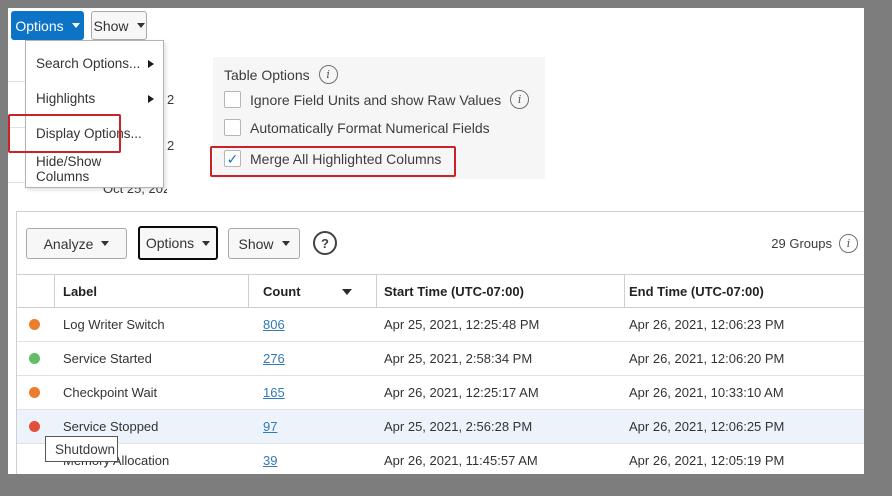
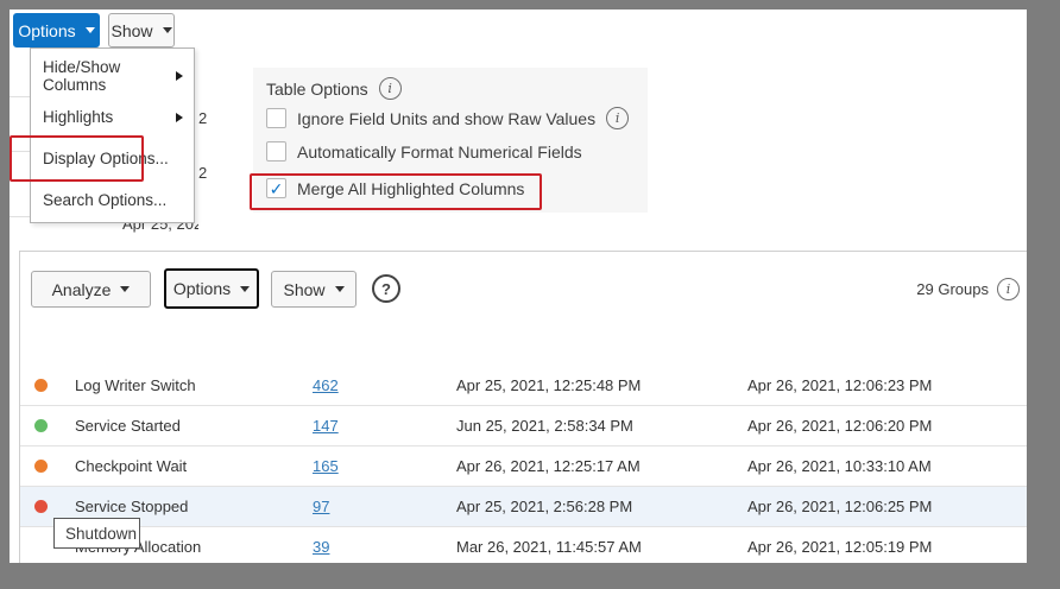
  2
  2
- Oct 25, 202
+ Apr 25, 202
  Options
  Show
- Search Options...
+ Hide/Show Columns
  Highlights
  Display Options...
- Hide/Show Columns
+ Search Options...
  Table Options
  i
  Ignore Field Units and show Raw Values
  i
  Automatically Format Numerical Fields
  ✓
  Merge All Highlighted Columns
  Analyze
  Options
  Show
  ?
  29 Groups
  i
- Label
- Count
- Start Time (UTC-07:00)
- End Time (UTC-07:00)
  Log Writer Switch
- 806
+ 462
  Apr 25, 2021, 12:25:48 PM
  Apr 26, 2021, 12:06:23 PM
  Service Started
- 276
+ 147
- Apr 25, 2021, 2:58:34 PM
+ Jun 25, 2021, 2:58:34 PM
  Apr 26, 2021, 12:06:20 PM
  Checkpoint Wait
  165
  Apr 26, 2021, 12:25:17 AM
  Apr 26, 2021, 10:33:10 AM
  Service Stopped
  97
  Apr 25, 2021, 2:56:28 PM
  Apr 26, 2021, 12:06:25 PM
  39
- Apr 26, 2021, 11:45:57 AM
+ Mar 26, 2021, 11:45:57 AM
  Apr 26, 2021, 12:05:19 PM
  Shutdown
